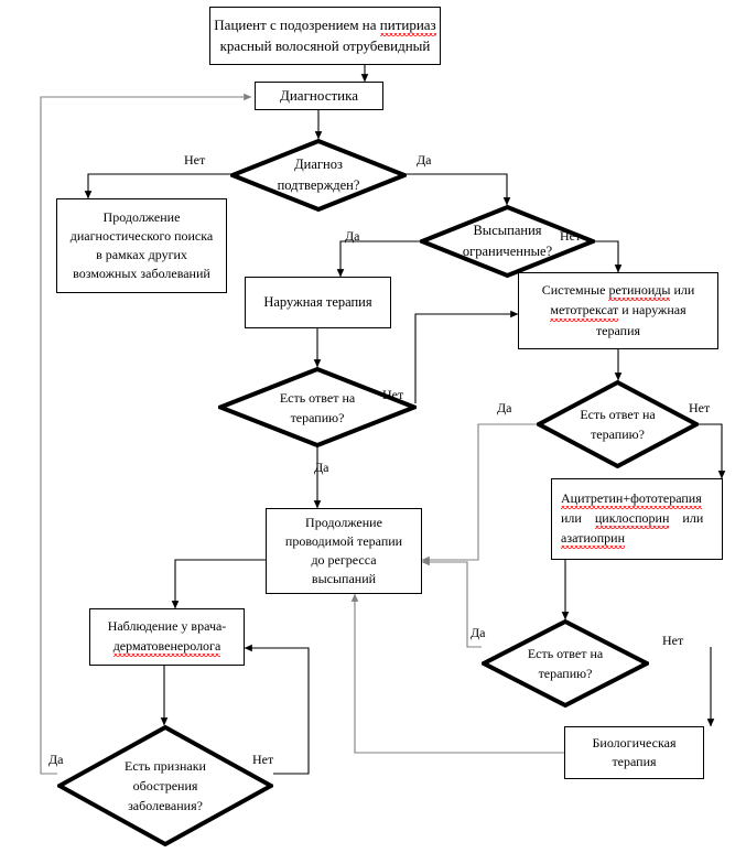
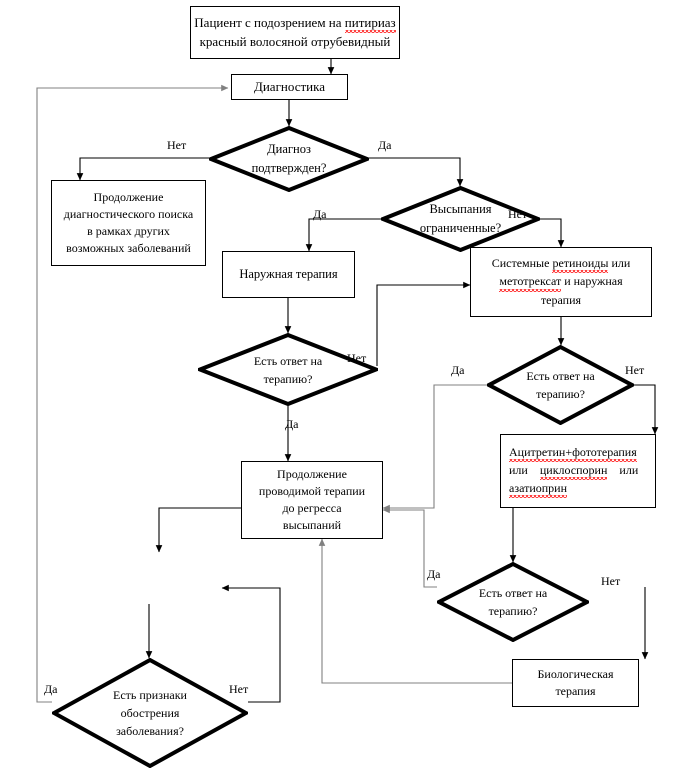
  Пациент с подозрением на питириаз
  красный волосяной отрубевидный
  Диагностика
  Диагноз
  подтвержден?
  Продолжение
  диагностического поиска
  в рамках других
  возможных заболеваний
  Высыпания
  ограниченные?
  Наружная терапия
  Системные ретиноиды или
  метотрексат и наружная
  терапия
  Есть ответ на
  терапию?
  Есть ответ на
  терапию?
  Ацитретин+фототерапия
  или циклоспорин или
  азатиоприн
  Есть ответ на
  терапию?
  Продолжение
  проводимой терапии
  до регресса
  высыпаний
  Биологическая
  терапия
- Наблюдение у врача-
- дерматовенеролога
  Есть признаки
  обострения
  заболевания?
  Нет
  Да
  Да
  Нет
  Нет
  Да
  Да
  Нет
  Да
  Нет
  Да
  Нет
